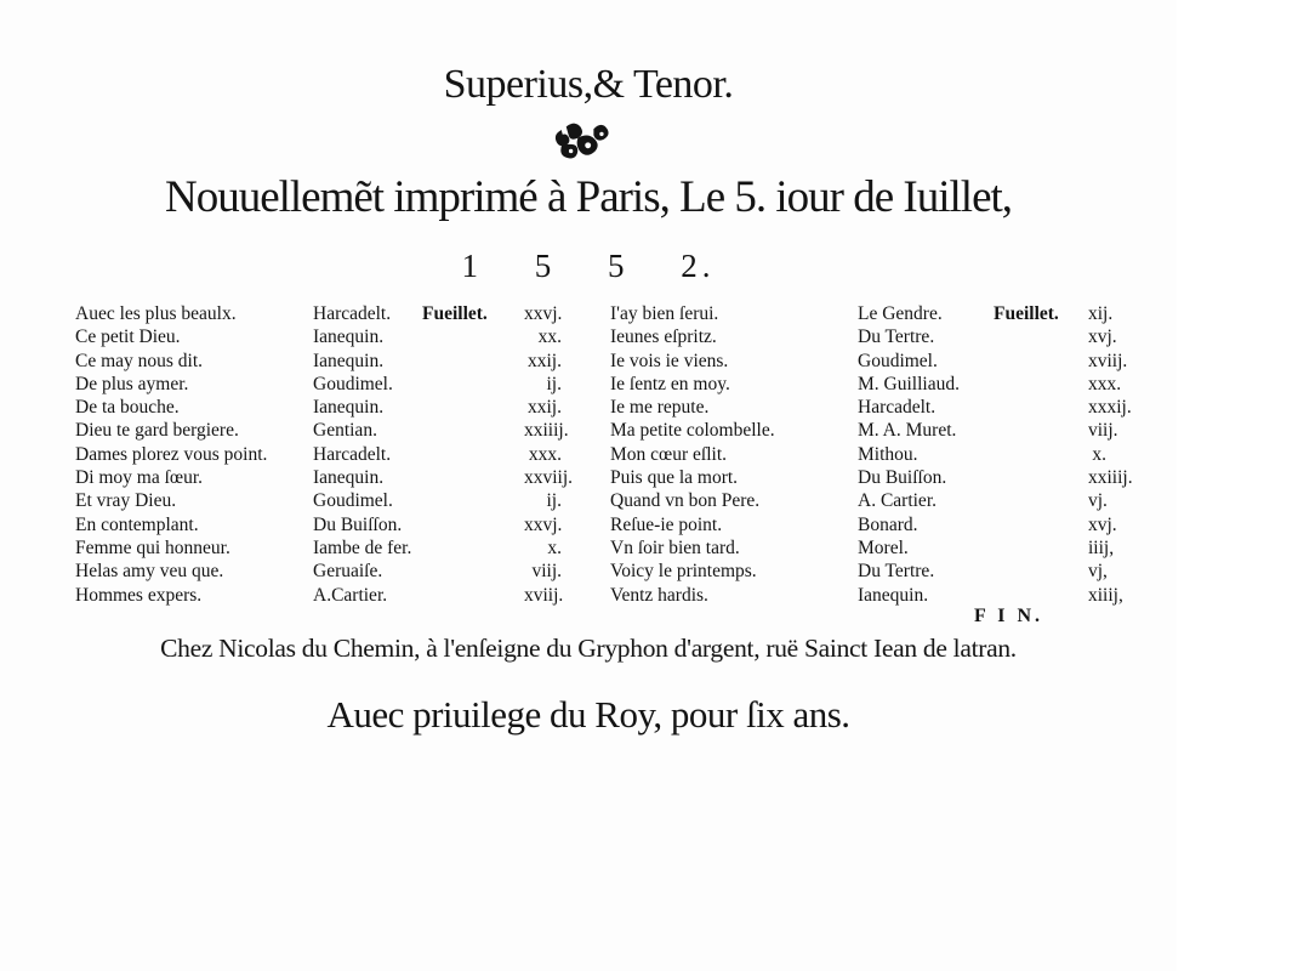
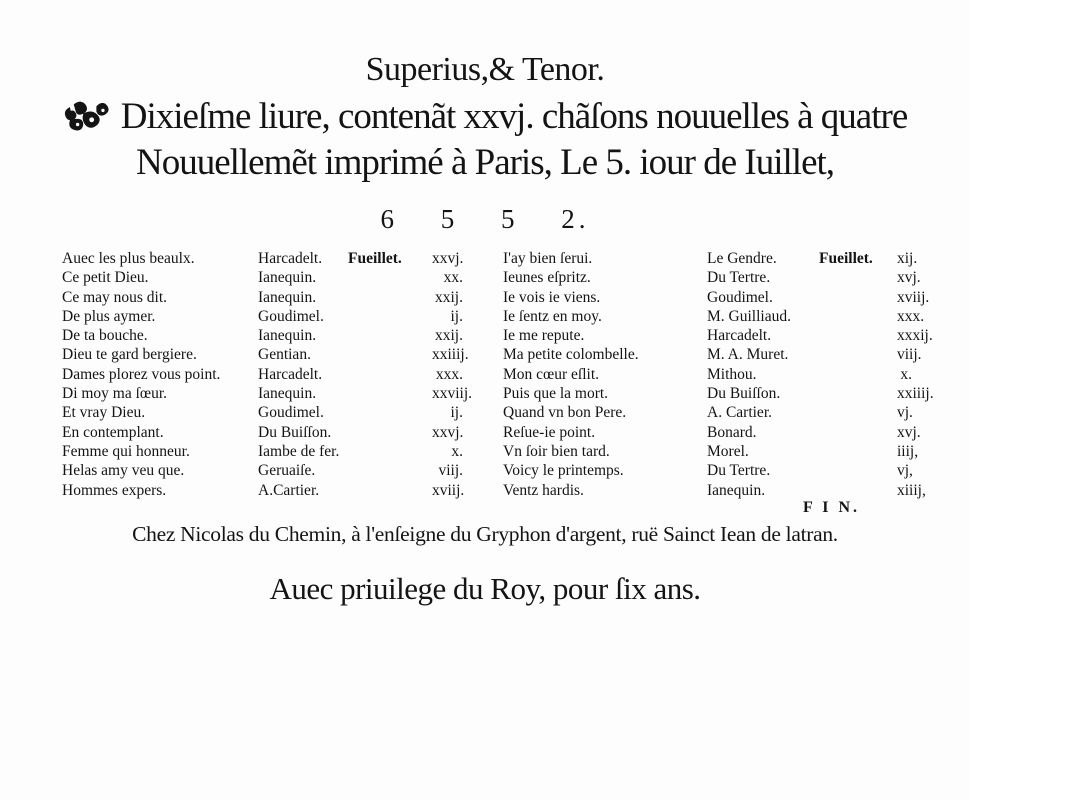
  Superius,& Tenor.
+ Dixieſme liure, contenãt xxvj. chãſons nouuelles à quatre
  Nouuellemẽt imprimé à Paris, Le 5. iour de Iuillet,
- 1 5 5 2.
+ 6 5 5 2.
  Auec les plus beaulx.
  Harcadelt.
  Fueillet.
  xxvj.
  Ce petit Dieu.
  Ianequin.
  xx.
  Ce may nous dit.
  Ianequin.
  xxij.
  De plus aymer.
  Goudimel.
  ij.
  De ta bouche.
  Ianequin.
  xxij.
  Dieu te gard bergiere.
  Gentian.
  xxiiij.
  Dames plorez vous point.
  Harcadelt.
  xxx.
  Di moy ma ſœur.
  Ianequin.
  xxviij.
  Et vray Dieu.
  Goudimel.
  ij.
  En contemplant.
  Du Buiſſon.
  xxvj.
  Femme qui honneur.
  Iambe de fer.
  x.
  Helas amy veu que.
  Geruaiſe.
  viij.
  Hommes expers.
  A.Cartier.
  xviij.
  I'ay bien ſerui.
  Le Gendre.
  Fueillet.
  xij.
  Ieunes eſpritz.
  Du Tertre.
  xvj.
  Ie vois ie viens.
  Goudimel.
  xviij.
  Ie ſentz en moy.
  M. Guilliaud.
  xxx.
  Ie me repute.
  Harcadelt.
  xxxij.
  Ma petite colombelle.
  M. A. Muret.
  viij.
  Mon cœur eſlit.
  Mithou.
  x.
  Puis que la mort.
  Du Buiſſon.
  xxiiij.
  Quand vn bon Pere.
  A. Cartier.
  vj.
  Reſue-ie point.
  Bonard.
  xvj.
  Vn ſoir bien tard.
  Morel.
  iiij,
  Voicy le printemps.
  Du Tertre.
  vj,
  Ventz hardis.
  Ianequin.
  xiiij,
  F I N.
  Chez Nicolas du Chemin, à l'enſeigne du Gryphon d'argent, ruë Sainct Iean de latran.
  Auec priuilege du Roy, pour ſix ans.
